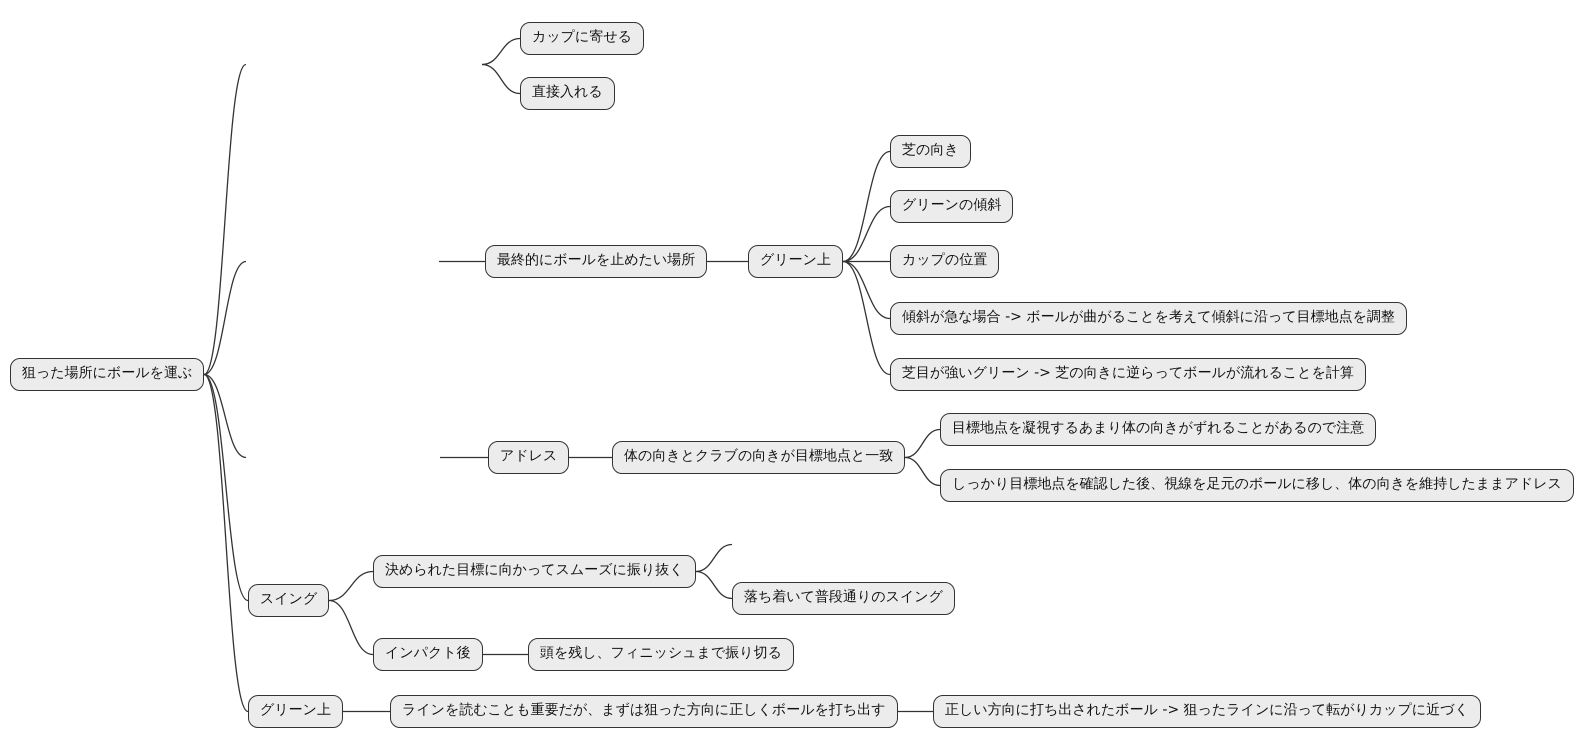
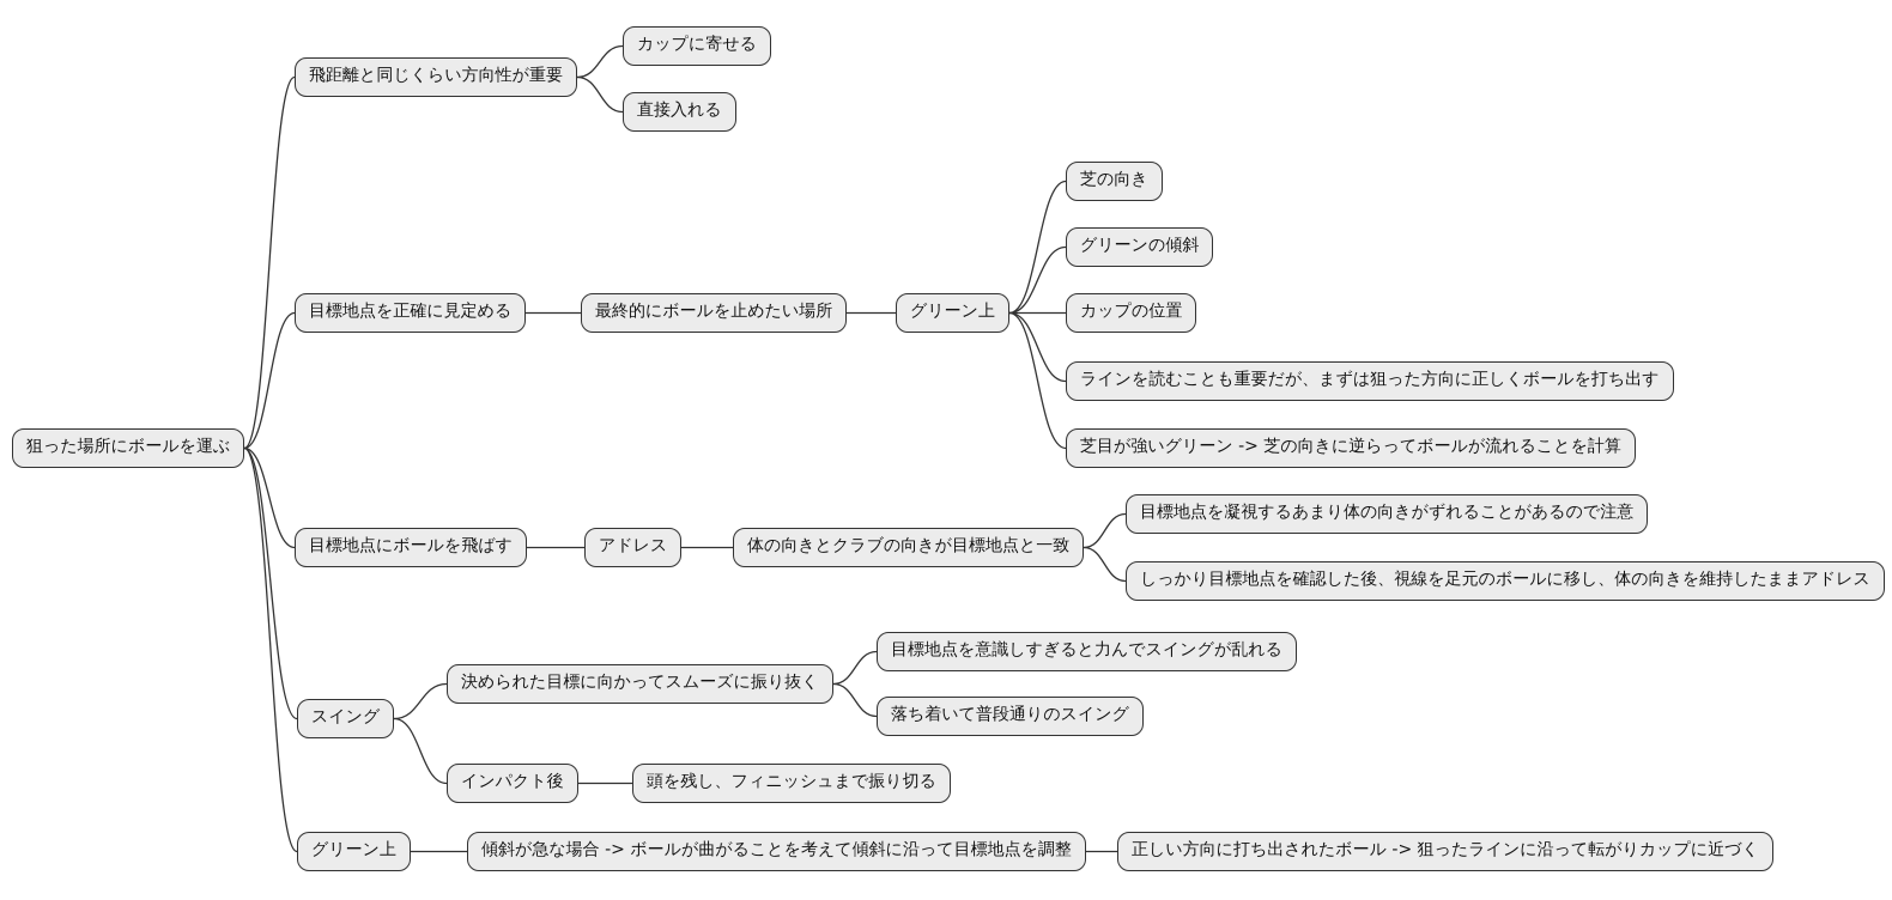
  狙った場所にボールを運ぶ
+ 飛距離と同じくらい方向性が重要
  カップに寄せる
  直接入れる
+ 目標地点を正確に見定める
  最終的にボールを止めたい場所
  グリーン上
  芝の向き
  グリーンの傾斜
  カップの位置
- 傾斜が急な場合 -> ボールが曲がることを考えて傾斜に沿って目標地点を調整
+ ラインを読むことも重要だが、まずは狙った方向に正しくボールを打ち出す
  芝目が強いグリーン -> 芝の向きに逆らってボールが流れることを計算
+ 目標地点にボールを飛ばす
  アドレス
  体の向きとクラブの向きが目標地点と一致
  目標地点を凝視するあまり体の向きがずれることがあるので注意
  しっかり目標地点を確認した後、視線を足元のボールに移し、体の向きを維持したままアドレス
  スイング
  決められた目標に向かってスムーズに振り抜く
+ 目標地点を意識しすぎると力んでスイングが乱れる
  落ち着いて普段通りのスイング
  インパクト後
  頭を残し、フィニッシュまで振り切る
  グリーン上
- ラインを読むことも重要だが、まずは狙った方向に正しくボールを打ち出す
+ 傾斜が急な場合 -> ボールが曲がることを考えて傾斜に沿って目標地点を調整
  正しい方向に打ち出されたボール -> 狙ったラインに沿って転がりカップに近づく
